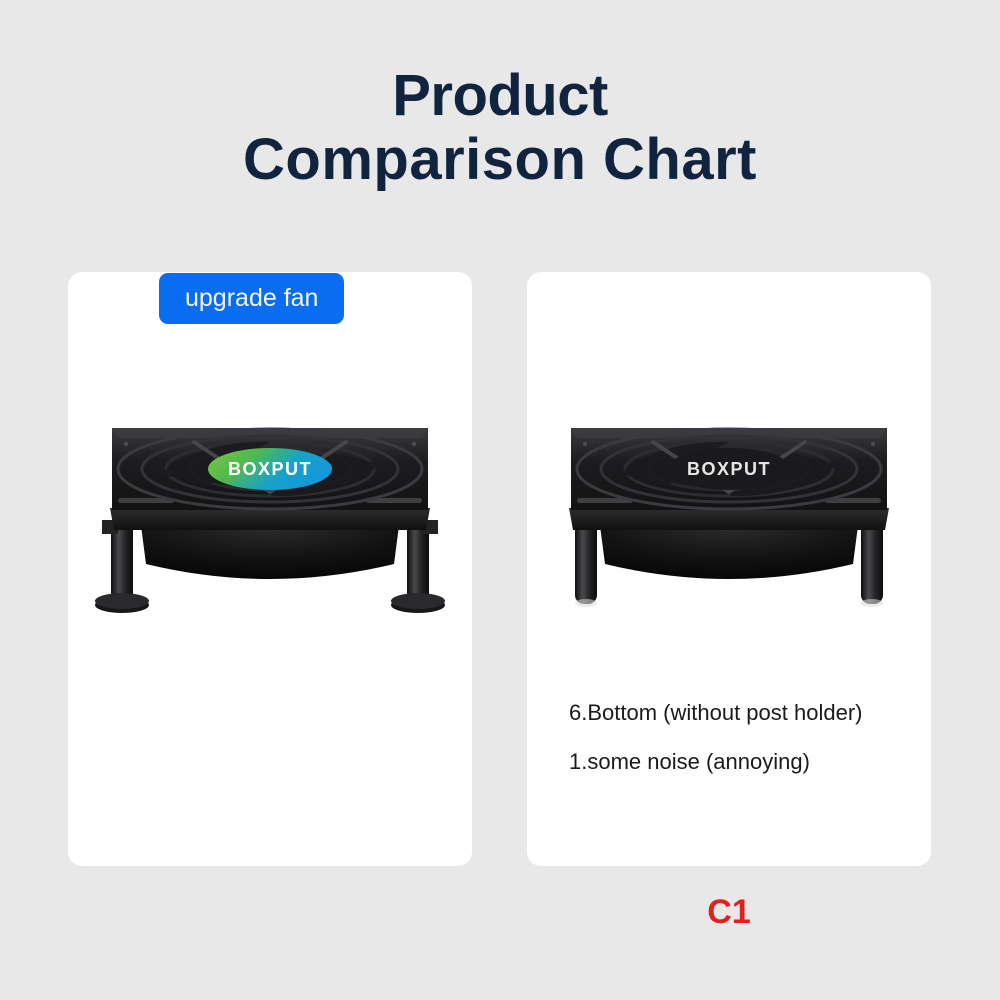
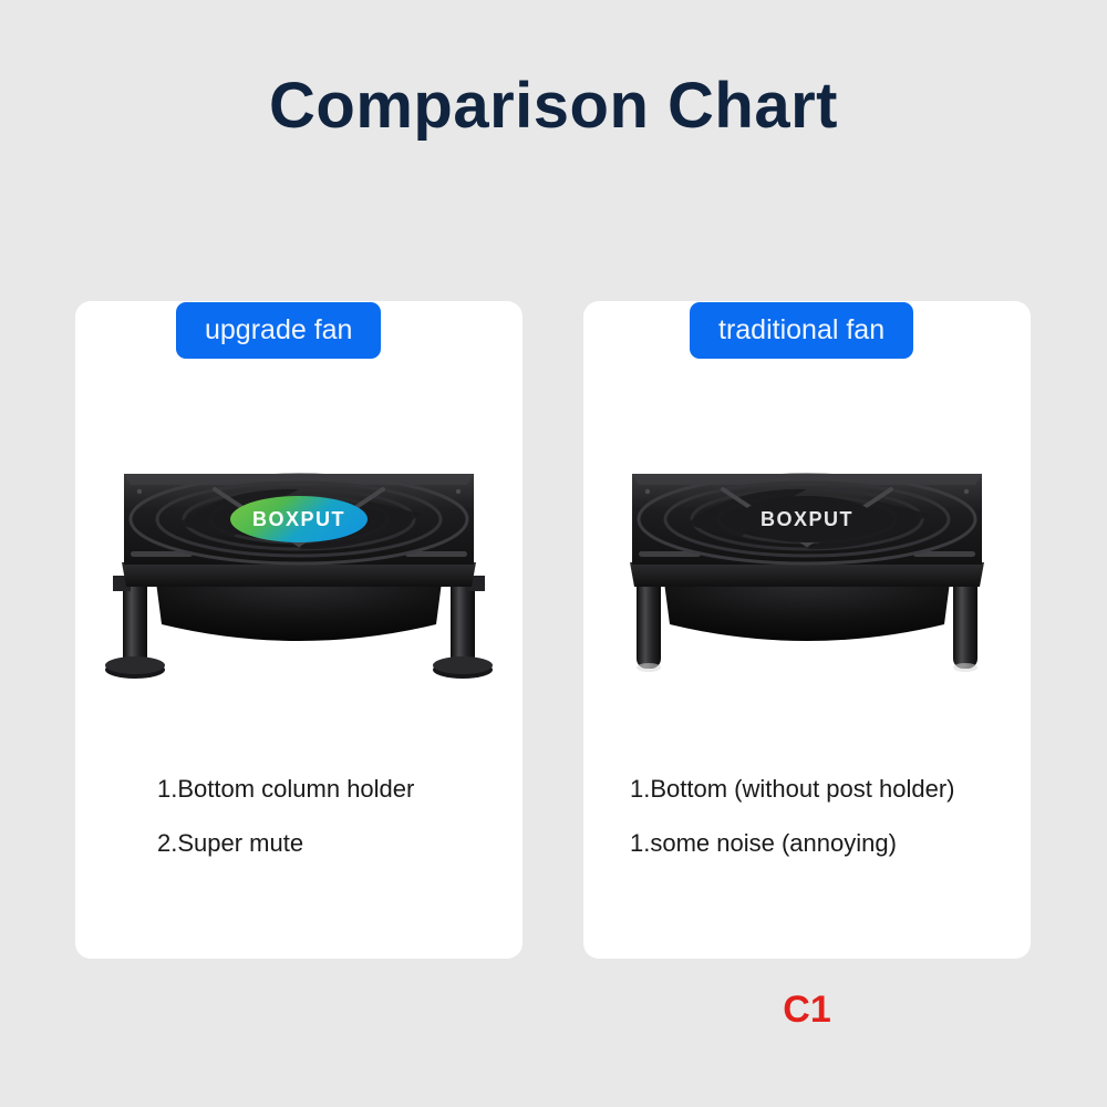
- Product
  Comparison Chart
  upgrade fan
  BOXPUT
+ 1.Bottom column holder
+ 2.Super mute
+ traditional fan
  BOXPUT
- 6.Bottom (without post holder)
+ 1.Bottom (without post holder)
  1.some noise (annoying)
  C1
